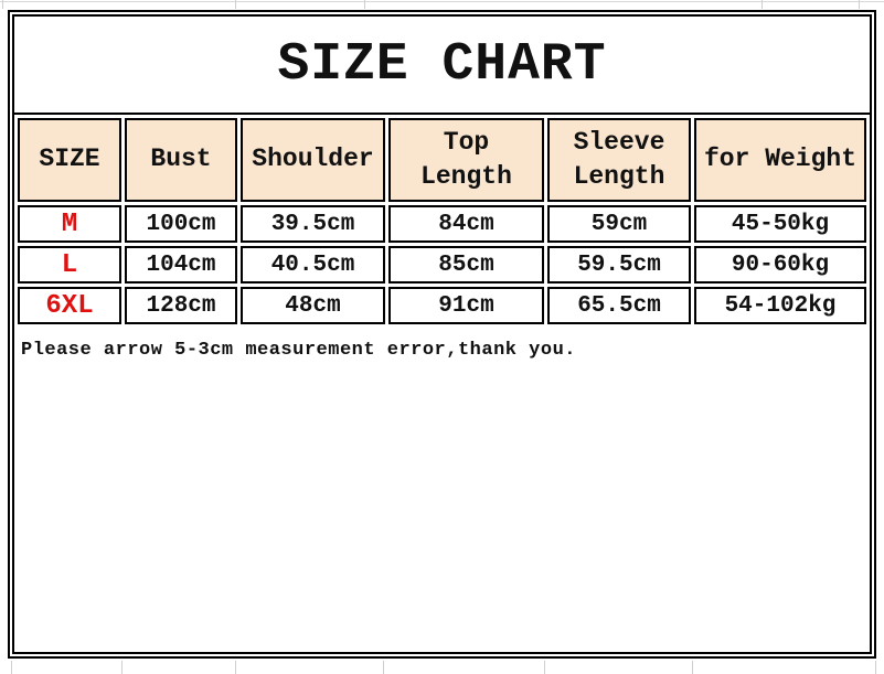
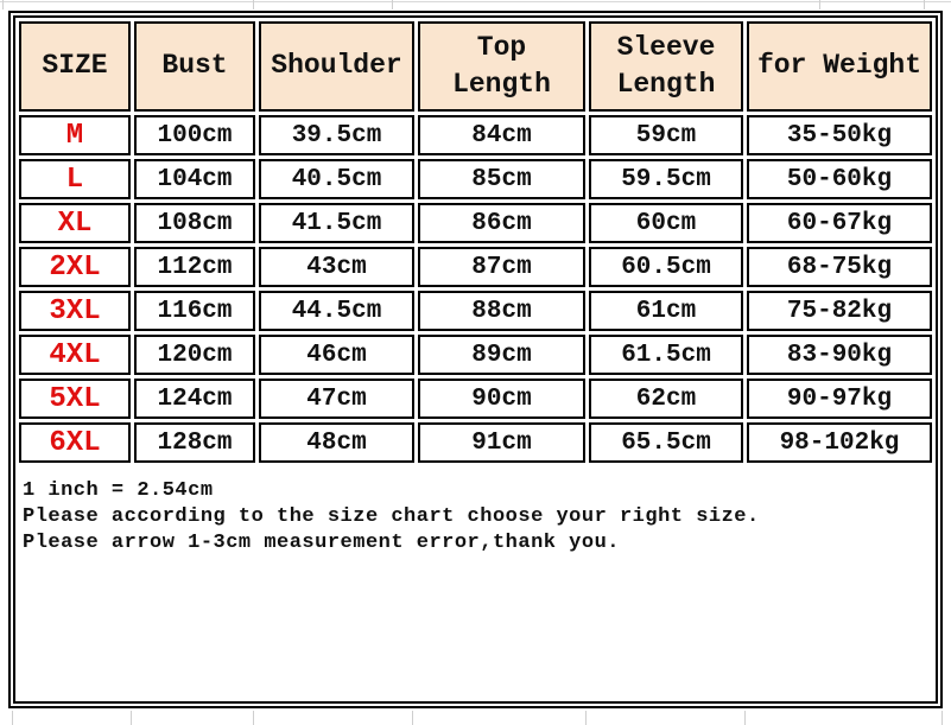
- SIZE CHART
  SIZE	Bust	Shoulder	Top Length	Sleeve Length	for Weight
- M	100cm	39.5cm	84cm	59cm	45-50kg
+ M	100cm	39.5cm	84cm	59cm	35-50kg
- L	104cm	40.5cm	85cm	59.5cm	90-60kg
+ L	104cm	40.5cm	85cm	59.5cm	50-60kg
+ XL	108cm	41.5cm	86cm	60cm	60-67kg
+ 2XL	112cm	43cm	87cm	60.5cm	68-75kg
+ 3XL	116cm	44.5cm	88cm	61cm	75-82kg
+ 4XL	120cm	46cm	89cm	61.5cm	83-90kg
+ 5XL	124cm	47cm	90cm	62cm	90-97kg
- 6XL	128cm	48cm	91cm	65.5cm	54-102kg
+ 6XL	128cm	48cm	91cm	65.5cm	98-102kg
+ 1 inch = 2.54cm
+ Please according to the size chart choose your right size.
- Please arrow 5-3cm measurement error,thank you.
+ Please arrow 1-3cm measurement error,thank you.
